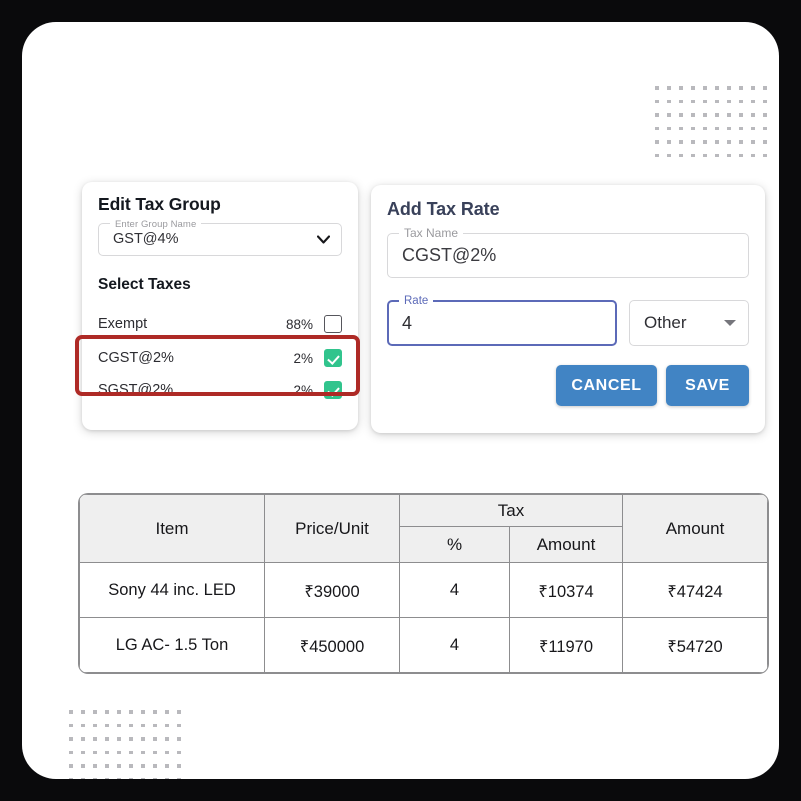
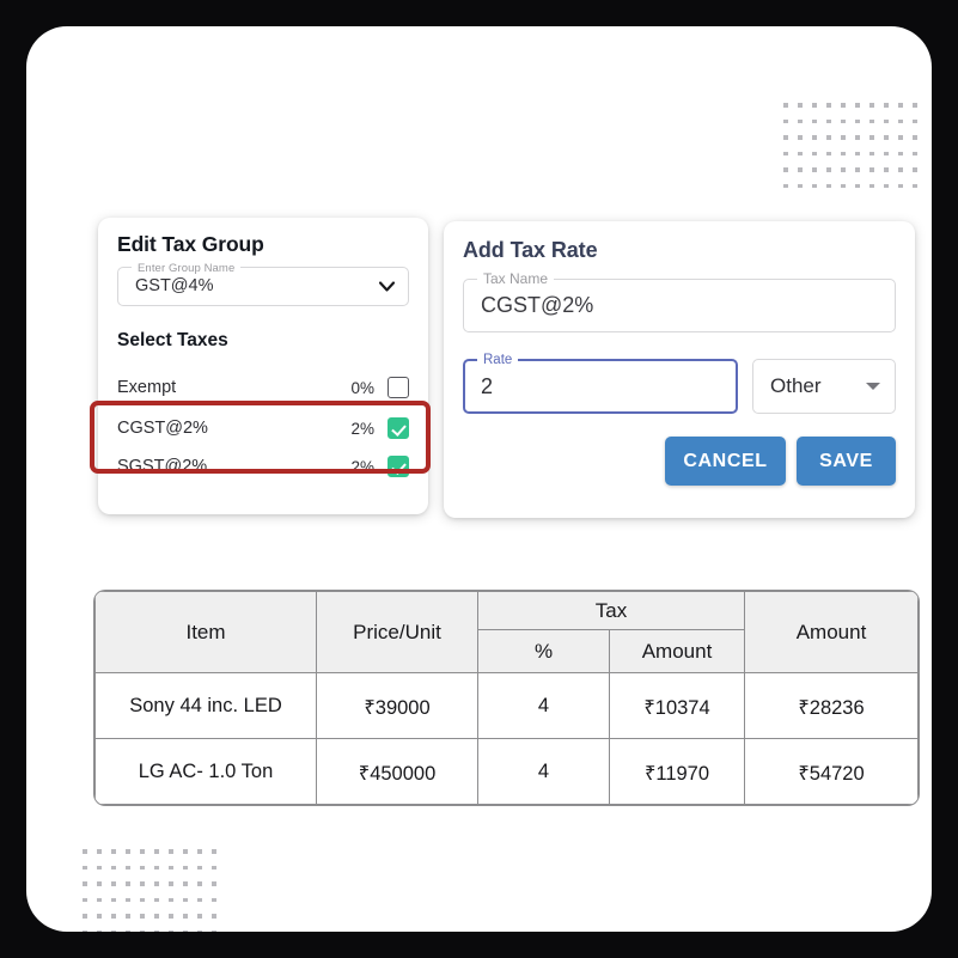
  Edit Tax Group
  Enter Group Name
  GST@4%
  Select Taxes
  Exempt
- 88%
+ 0%
  CGST@2%
  2%
  SGST@2%
  2%
  Add Tax Rate
  Tax Name
  CGST@2%
  Rate
- 4
+ 2
  Other
  CANCEL
  SAVE
  Item	Price/Unit	Tax	Amount
  %	Amount
- Sony 44 inc. LED	₹39000	4	₹10374	₹47424
+ Sony 44 inc. LED	₹39000	4	₹10374	₹28236
- LG AC- 1.5 Ton	₹450000	4	₹11970	₹54720
+ LG AC- 1.0 Ton	₹450000	4	₹11970	₹54720
